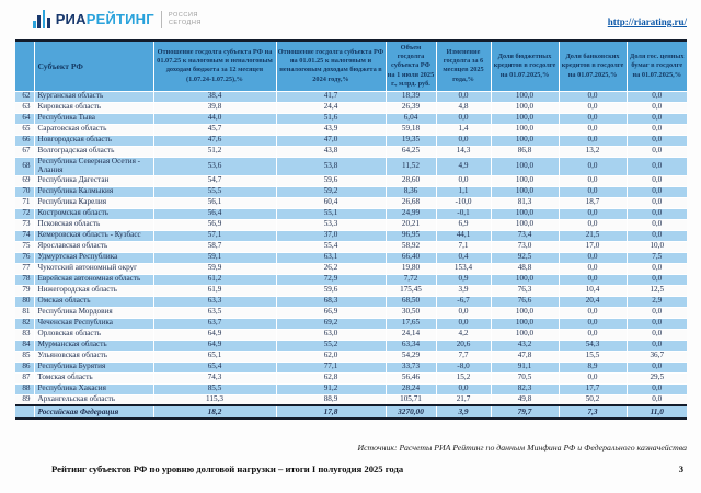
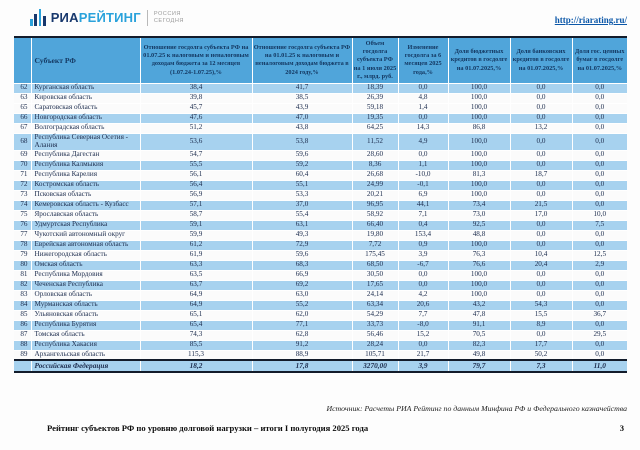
  РИАРЕЙТИНГ
  http://riarating.ru/
  62	Курганская область	38,4	41,7	18,39	0,0	100,0	0,0	0,0
- 63	Кировская область	39,8	24,4	26,39	4,8	100,0	0,0	0,0
+ 63	Кировская область	39,8	38,5	26,39	4,8	100,0	0,0	0,0
- 64	Республика Тыва	44,0	51,6	6,04	0,0	100,0	0,0	0,0
  65	Саратовская область	45,7	43,9	59,18	1,4	100,0	0,0	0,0
  66	Новгородская область	47,6	47,0	19,35	0,0	100,0	0,0	0,0
  67	Волгоградская область	51,2	43,8	64,25	14,3	86,8	13,2	0,0
  68	Республика Северная Осетия - Алания	53,6	53,8	11,52	4,9	100,0	0,0	0,0
  69	Республика Дагестан	54,7	59,6	28,60	0,0	100,0	0,0	0,0
  70	Республика Калмыкия	55,5	59,2	8,36	1,1	100,0	0,0	0,0
  71	Республика Карелия	56,1	60,4	26,68	-10,0	81,3	18,7	0,0
  72	Костромская область	56,4	55,1	24,99	-0,1	100,0	0,0	0,0
  73	Псковская область	56,9	53,3	20,21	6,9	100,0	0,0	0,0
  74	Кемеровская область - Кузбасс	57,1	37,0	96,95	44,1	73,4	21,5	0,0
  75	Ярославская область	58,7	55,4	58,92	7,1	73,0	17,0	10,0
  76	Удмуртская Республика	59,1	63,1	66,40	0,4	92,5	0,0	7,5
- 77	Чукотский автономный округ	59,9	26,2	19,80	153,4	48,8	0,0	0,0
+ 77	Чукотский автономный округ	59,9	49,3	19,80	153,4	48,8	0,0	0,0
  78	Еврейская автономная область	61,2	72,9	7,72	0,9	100,0	0,0	0,0
  79	Нижегородская область	61,9	59,6	175,45	3,9	76,3	10,4	12,5
  80	Омская область	63,3	68,3	68,50	-6,7	76,6	20,4	2,9
  81	Республика Мордовия	63,5	66,9	30,50	0,0	100,0	0,0	0,0
  82	Чеченская Республика	63,7	69,2	17,65	0,0	100,0	0,0	0,0
  83	Орловская область	64,9	63,0	24,14	4,2	100,0	0,0	0,0
  84	Мурманская область	64,9	55,2	63,34	20,6	43,2	54,3	0,0
  85	Ульяновская область	65,1	62,0	54,29	7,7	47,8	15,5	36,7
  86	Республика Бурятия	65,4	77,1	33,73	-8,0	91,1	8,9	0,0
  87	Томская область	74,3	62,8	56,46	15,2	70,5	0,0	29,5
  88	Республика Хакасия	85,5	91,2	28,24	0,0	82,3	17,7	0,0
  89	Архангельская область	115,3	88,9	105,71	21,7	49,8	50,2	0,0
  	Российская Федерация	18,2	17,8	3270,00	3,9	79,7	7,3	11,0
  Источник: Расчеты РИА Рейтинг по данным Минфина РФ и Федерального казначейства
  Рейтинг субъектов РФ по уровню долговой нагрузки – итоги I полугодия 2025 года
  3
